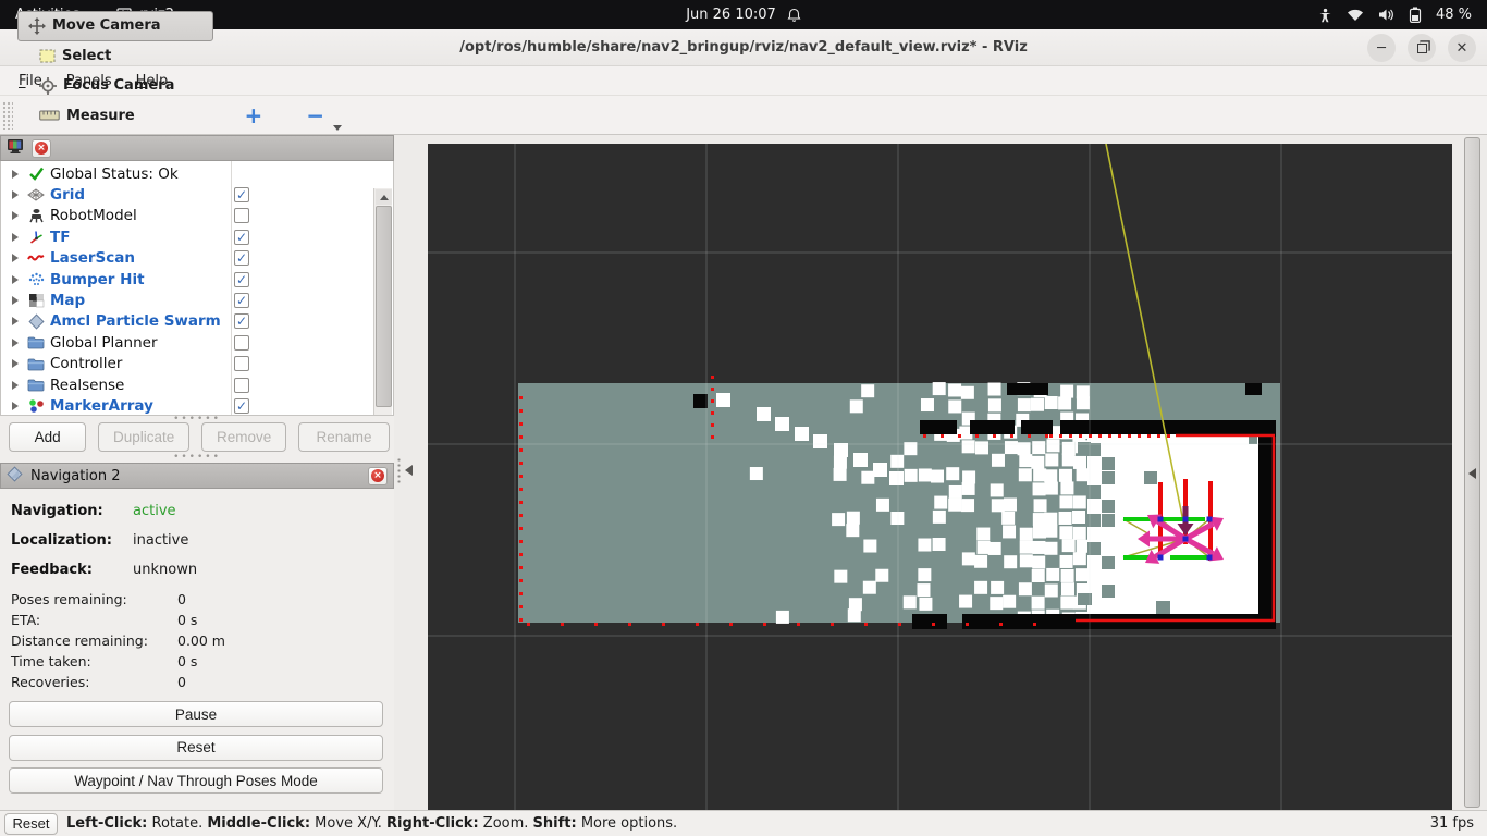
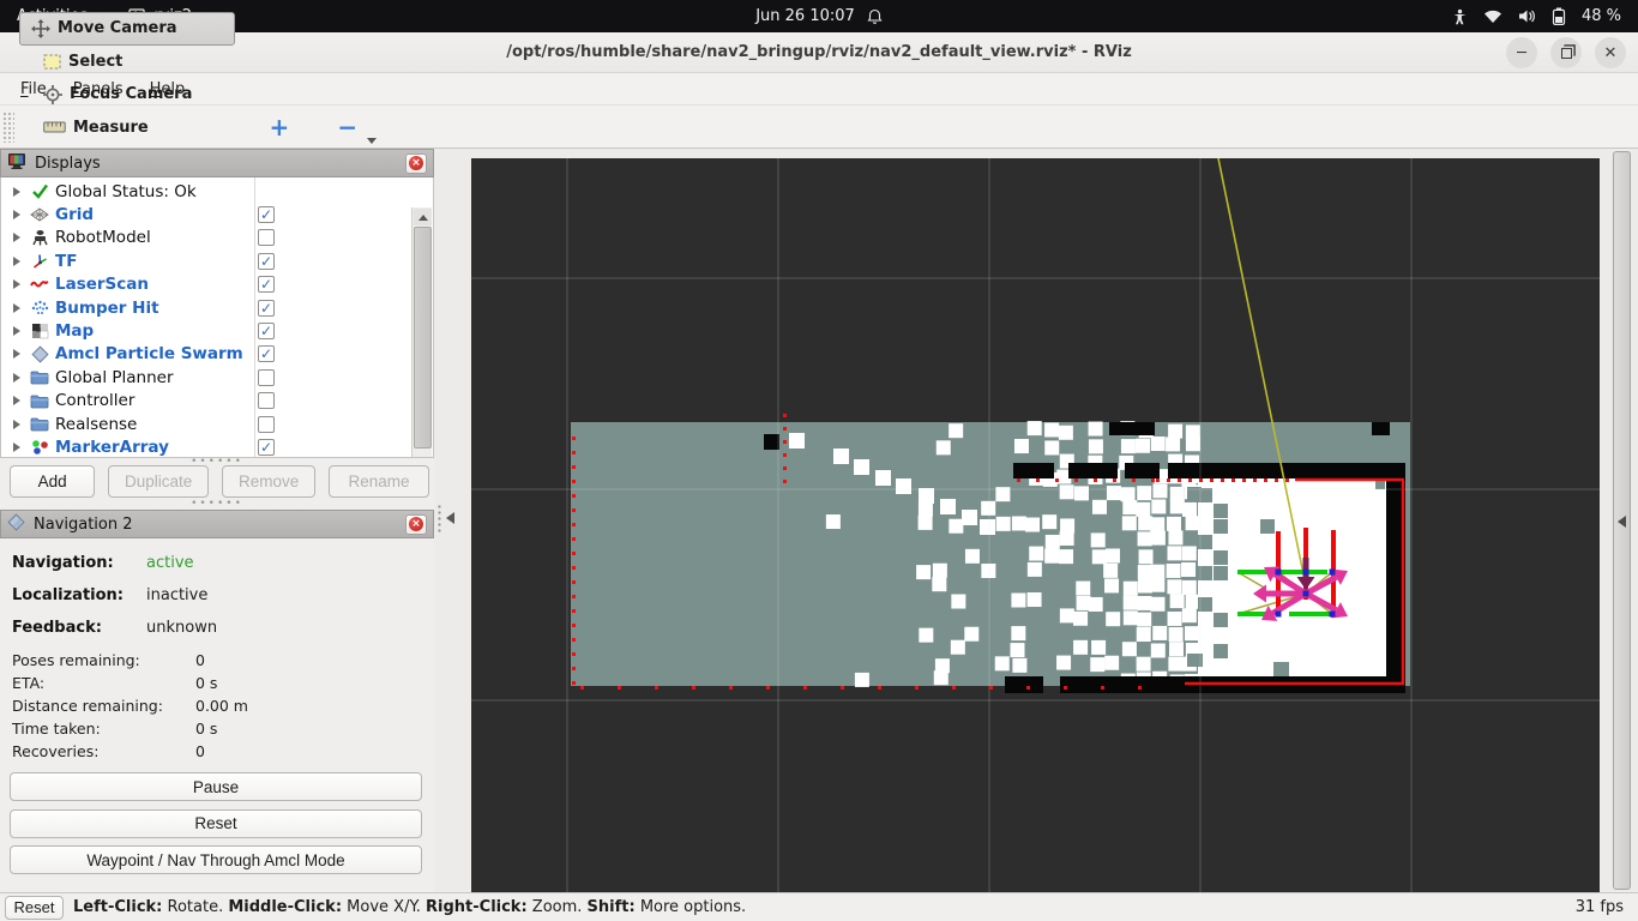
  Jun 26 10:07
  48 %
  /opt/ros/humble/share/nav2_bringup/rviz/nav2_default_view.rviz* - RViz
  ─
  ✕
  File
  Panels
  Help
  Move Camera
  Select
  Focus Camera
  Measure
  +
  −
+ Displays
  ×
  Global Status: Ok
  Grid
  ✓
  RobotModel
  TF
  ✓
  LaserScan
  ✓
  Bumper Hit
  ✓
  Map
  ✓
  Amcl Particle Swarm
  ✓
  Global Planner
  Controller
  Realsense
  MarkerArray
  ✓
  ••••••
  Add
  Duplicate
  Remove
  Rename
  ••••••
  Navigation 2
  ×
  Navigation:
  active
  Localization:
  inactive
  Feedback:
  unknown
  Poses remaining:
  0
  ETA:
  0 s
  Distance remaining:
  0.00 m
  Time taken:
  0 s
  Recoveries:
  0
  Pause
  Reset
- Waypoint / Nav Through Poses Mode
+ Waypoint / Nav Through Amcl Mode
  Reset
  Left-Click: Rotate. Middle-Click: Move X/Y. Right-Click: Zoom. Shift: More options.
  31 fps
